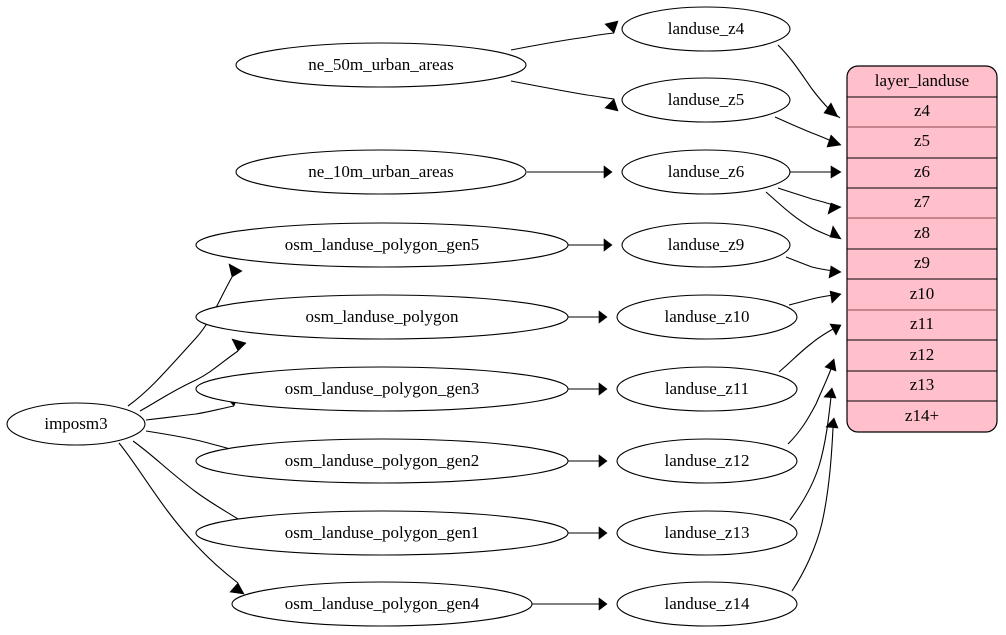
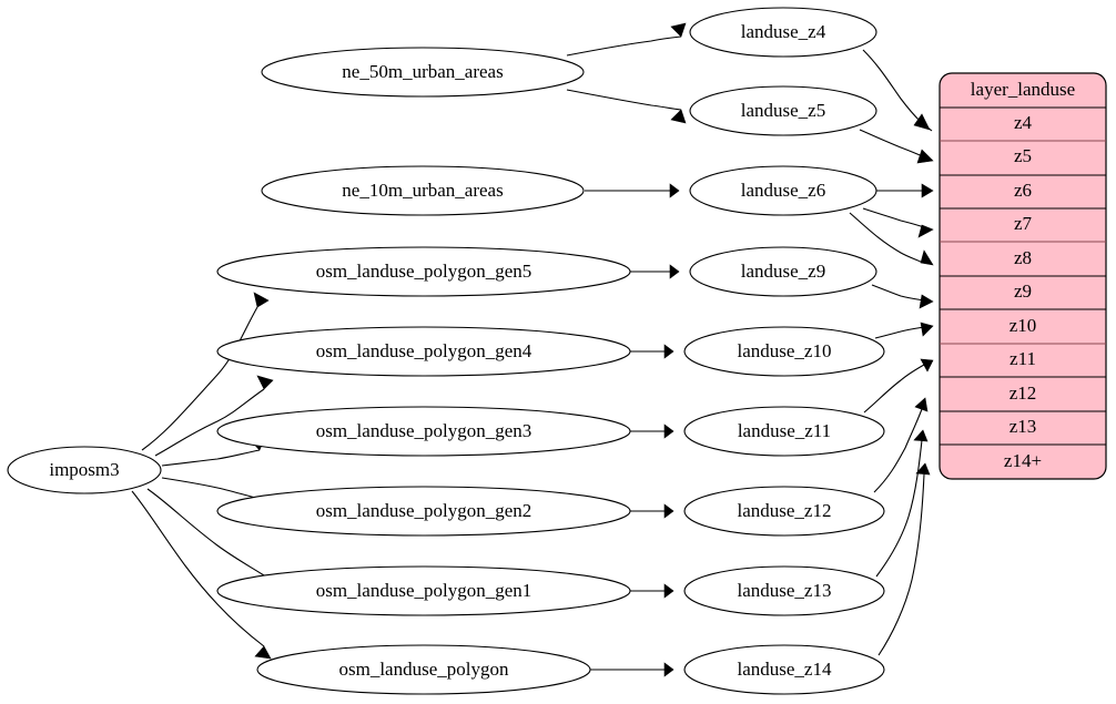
  imposm3
  ne_50m_urban_areas
  ne_10m_urban_areas
  osm_landuse_polygon_gen5
- osm_landuse_polygon
+ osm_landuse_polygon_gen4
  osm_landuse_polygon_gen3
  osm_landuse_polygon_gen2
  osm_landuse_polygon_gen1
- osm_landuse_polygon_gen4
+ osm_landuse_polygon
  landuse_z4
  landuse_z5
  landuse_z6
  landuse_z9
  landuse_z10
  landuse_z11
  landuse_z12
  landuse_z13
  landuse_z14
  layer_landuse
  z4
  z5
  z6
  z7
  z8
  z9
  z10
  z11
  z12
  z13
  z14+
